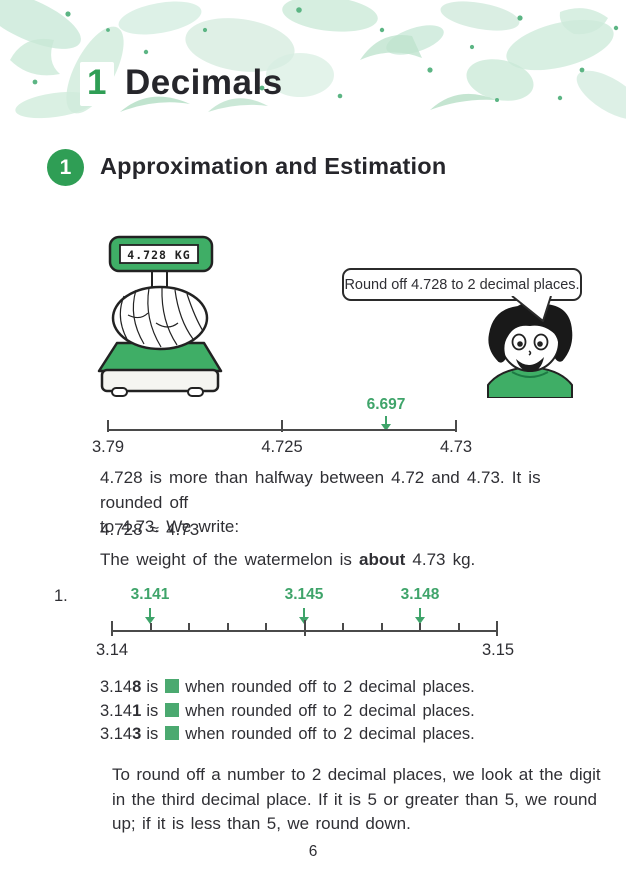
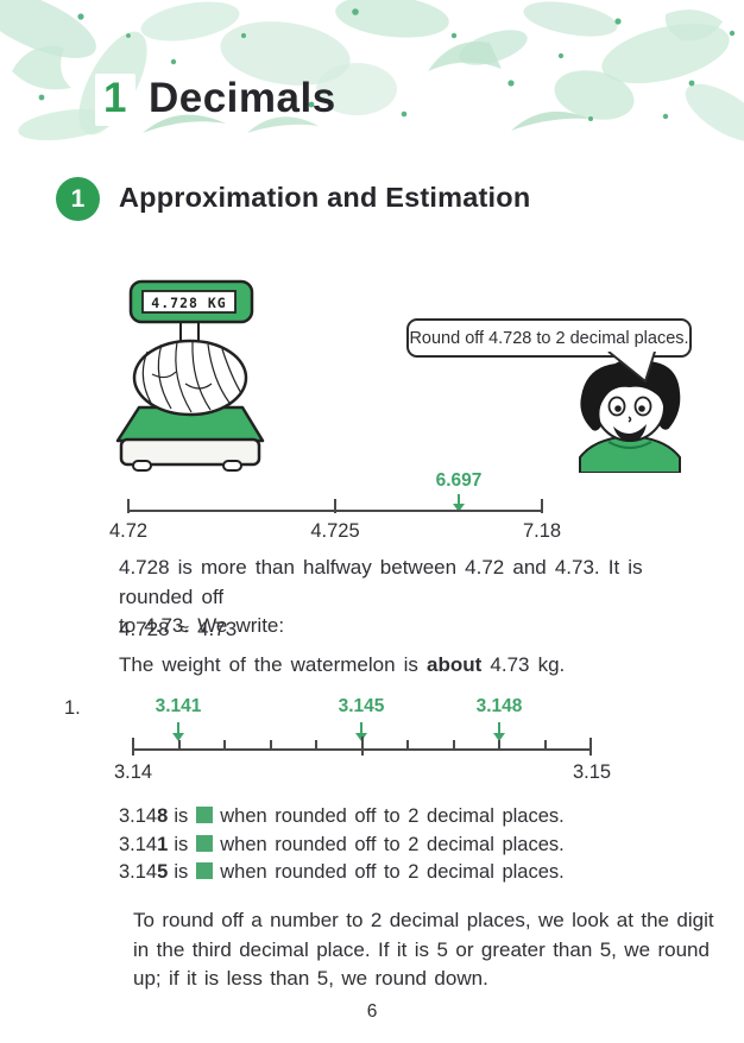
  1
  Decimals
  1
  Approximation and Estimation
  4.728 KG
  Round off 4.728 to 2 decimal places.
  6.697
- 3.79
+ 4.72
  4.725
- 4.73
+ 7.18
  4.728 is more than halfway between 4.72 and 4.73. It is rounded off
  to 4.73. We write:
  4.728 ≈ 4.73
  The weight of the watermelon is about 4.73 kg.
  1.
  3.141
  3.145
  3.148
  3.14
  3.15
  3.148 is when rounded off to 2 decimal places.
  3.141 is when rounded off to 2 decimal places.
- 3.143 is when rounded off to 2 decimal places.
+ 3.145 is when rounded off to 2 decimal places.
  To round off a number to 2 decimal places, we look at the digit
  in the third decimal place. If it is 5 or greater than 5, we round
  up; if it is less than 5, we round down.
  6
